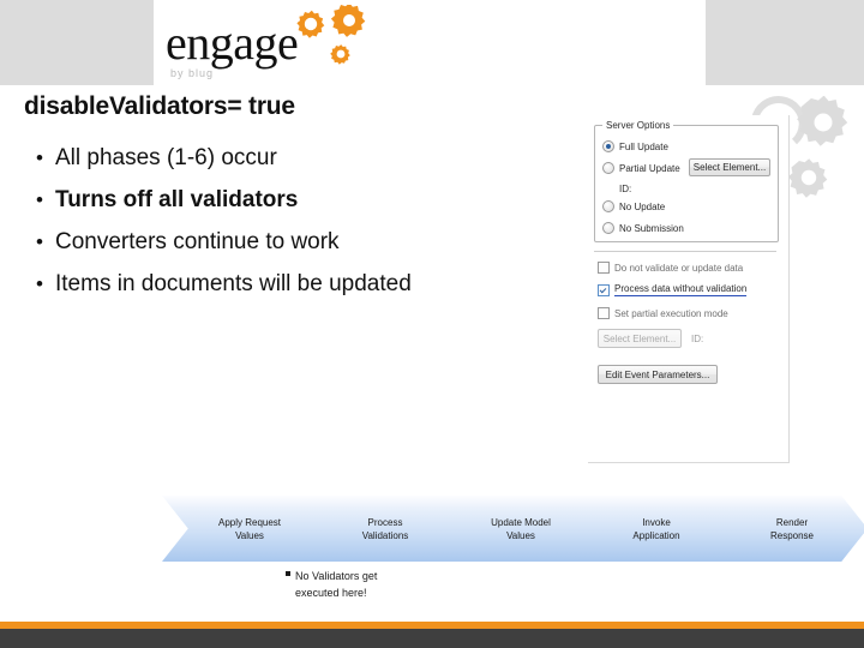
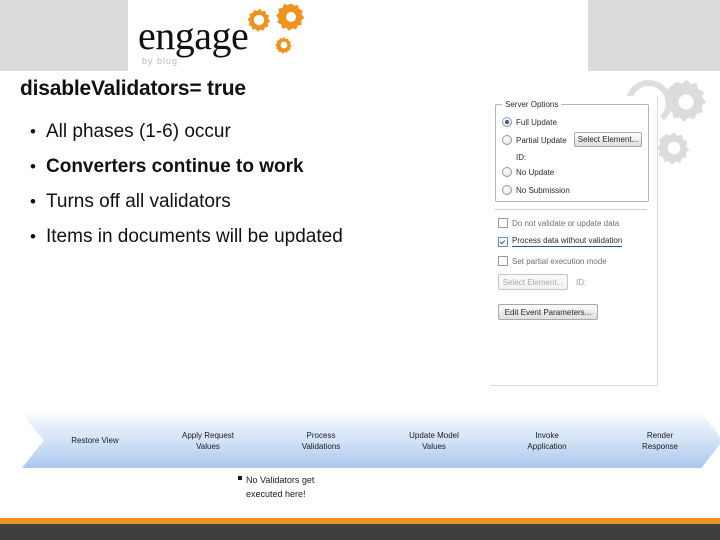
  engage
  by blug
  disableValidators= true
  •
  All phases (1-6) occur
  •
- Turns off all validators
+ Converters continue to work
  •
- Converters continue to work
+ Turns off all validators
  •
  Items in documents will be updated
  Server Options
  Full Update
  Partial Update
  Select Element...
  ID:
  No Update
  No Submission
  Do not validate or update data
  Process data without validation
  Set partial execution mode
  Select Element...
  ID:
  Edit Event Parameters...
+ Restore View
  Apply Request
  Values
  Process
  Validations
  Update Model
  Values
  Invoke
  Application
  Render
  Response
  No Validators get
  executed here!
